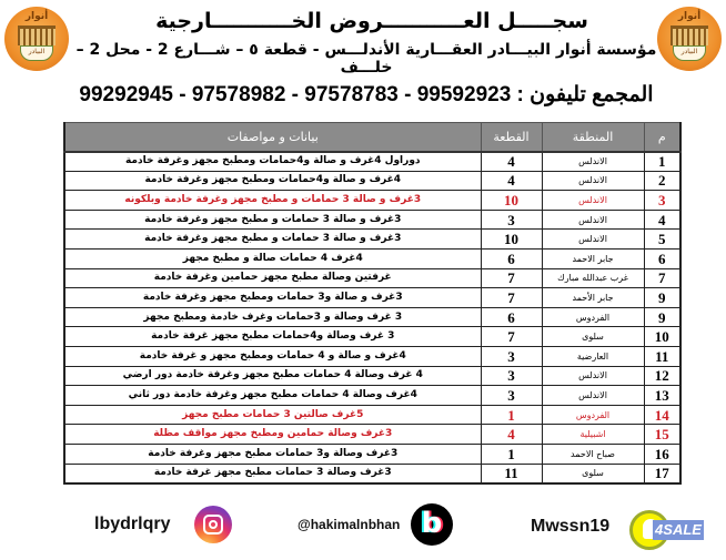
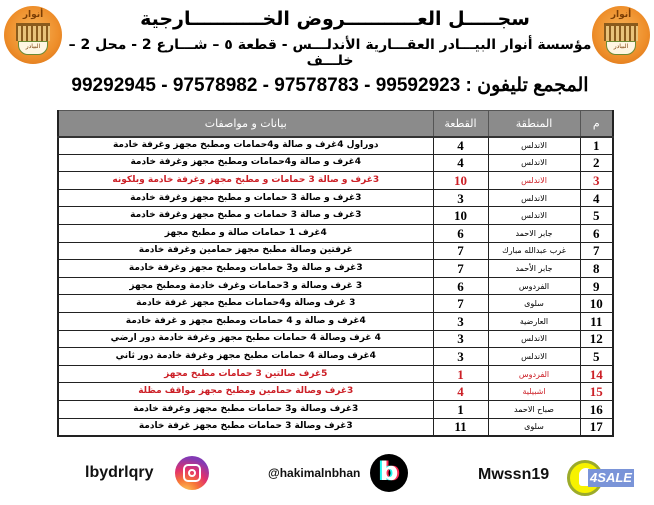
  أنوار
  أنوار
  سجـــــل العـــــــــــروض الخـــــــــــارجية
  مؤسسة أنوار البيـــادر العقـــارية الأندلـــس - قطعة ٥ – شـــارع 2 - محل 2 – خلـــف
  المجمع تليفون : 99592923 - 97578783 - 97578982 - 99292945
  م	المنطقة	القطعة	بيانات و مواصفات
  1	الاندلس	4	دوراول 4غرف و صالة و4حمامات ومطبخ مجهز وغرفة خادمة
  2	الاندلس	4	4غرف و صالة و4حمامات ومطبخ مجهز وغرفة خادمة
  3	الاندلس	10	3غرف و صالة 3 حمامات و مطبخ مجهز وغرفة خادمة وبلكونه
  4	الاندلس	3	3غرف و صالة 3 حمامات و مطبخ مجهز وغرفة خادمة
  5	الاندلس	10	3غرف و صالة 3 حمامات و مطبخ مجهز وغرفة خادمة
- 6	جابر الاحمد	6	4غرف 4 حمامات صالة و مطبخ مجهز
+ 6	جابر الاحمد	6	4غرف 1 حمامات صالة و مطبخ مجهز
  7	غرب عبدالله مبارك	7	غرفتين وصالة مطبخ مجهز حمامين وغرفة خادمة
- 9	جابر الأحمد	7	3غرف و صالة و3 حمامات ومطبخ مجهز وغرفة خادمة
+ 8	جابر الأحمد	7	3غرف و صالة و3 حمامات ومطبخ مجهز وغرفة خادمة
  9	الفردوس	6	3 غرف وصالة و 3حمامات وغرف خادمة ومطبخ مجهز
  10	سلوى	7	3 غرف وصالة و4حمامات مطبخ مجهز غرفة خادمة
  11	العارضية	3	4غرف و صالة و 4 حمامات ومطبخ مجهز و غرفة خادمة
  12	الاندلس	3	4 غرف وصالة 4 حمامات مطبخ مجهز وغرفة خادمة دور ارضي
- 13	الاندلس	3	4غرف وصالة 4 حمامات مطبخ مجهز وغرفة خادمة دور ثاني
+ 5	الاندلس	3	4غرف وصالة 4 حمامات مطبخ مجهز وغرفة خادمة دور ثاني
  14	الفردوس	1	5غرف صالتين 3 حمامات مطبخ مجهز
  15	اشبيلية	4	3غرف وصالة حمامين ومطبخ مجهز مواقف مظلة
  16	صباح الاحمد	1	3غرف وصالة و3 حمامات مطبخ مجهز وغرفة خادمة
  17	سلوى	11	3غرف وصالة 3 حمامات مطبخ مجهز غرفة خادمة
  lbydrlqry
  @hakimalnbhan
  b
  Mwssn19
  4SALE
